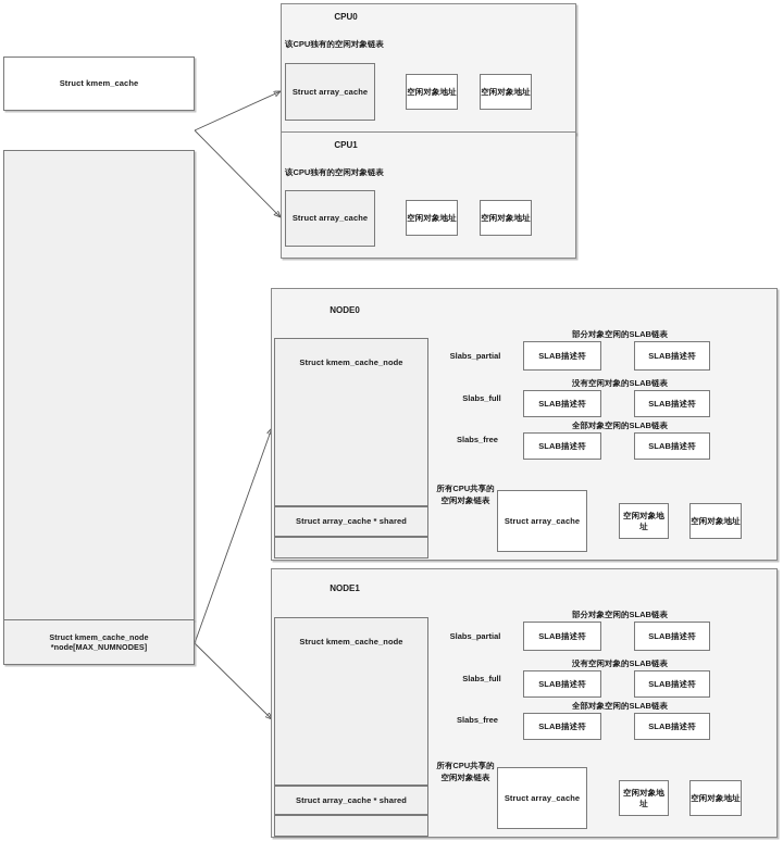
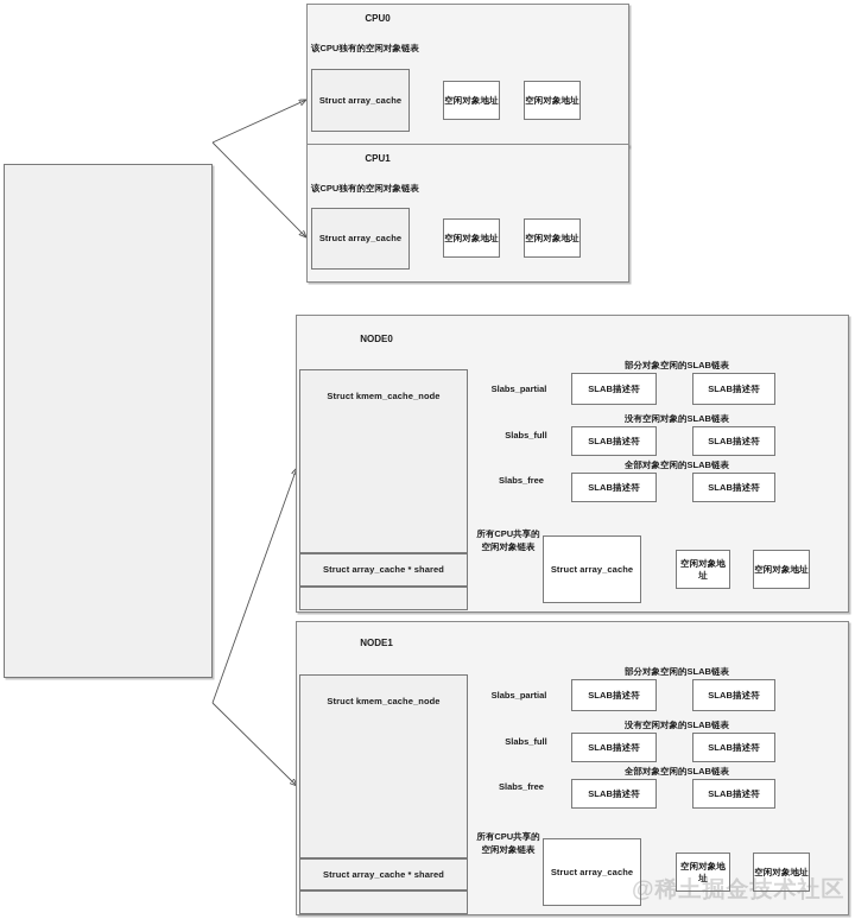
- Struct kmem_cache
- Struct kmem_cache_node *node[MAX_NUMNODES]
  CPU0
  该CPU独有的空闲对象链表
  Struct array_cache
  空闲对象地址
  空闲对象地址
  CPU1
  该CPU独有的空闲对象链表
  Struct array_cache
  空闲对象地址
  空闲对象地址
  NODE0
  Struct kmem_cache_node
  Struct array_cache * shared
  Slabs_partial
  Slabs_full
  Slabs_free
  部分对象空闲的SLAB链表
  SLAB描述符
  SLAB描述符
  没有空闲对象的SLAB链表
  SLAB描述符
  SLAB描述符
  全部对象空闲的SLAB链表
  SLAB描述符
  SLAB描述符
  所有CPU共享的空闲对象链表
  Struct array_cache
  空闲对象地址
  空闲对象地址
  NODE1
  Struct kmem_cache_node
  Struct array_cache * shared
  Slabs_partial
  Slabs_full
  Slabs_free
  部分对象空闲的SLAB链表
  SLAB描述符
  SLAB描述符
  没有空闲对象的SLAB链表
  SLAB描述符
  SLAB描述符
  全部对象空闲的SLAB链表
  SLAB描述符
  SLAB描述符
  所有CPU共享的空闲对象链表
  Struct array_cache
  空闲对象地址
  空闲对象地址
+ @稀土掘金技术社区
